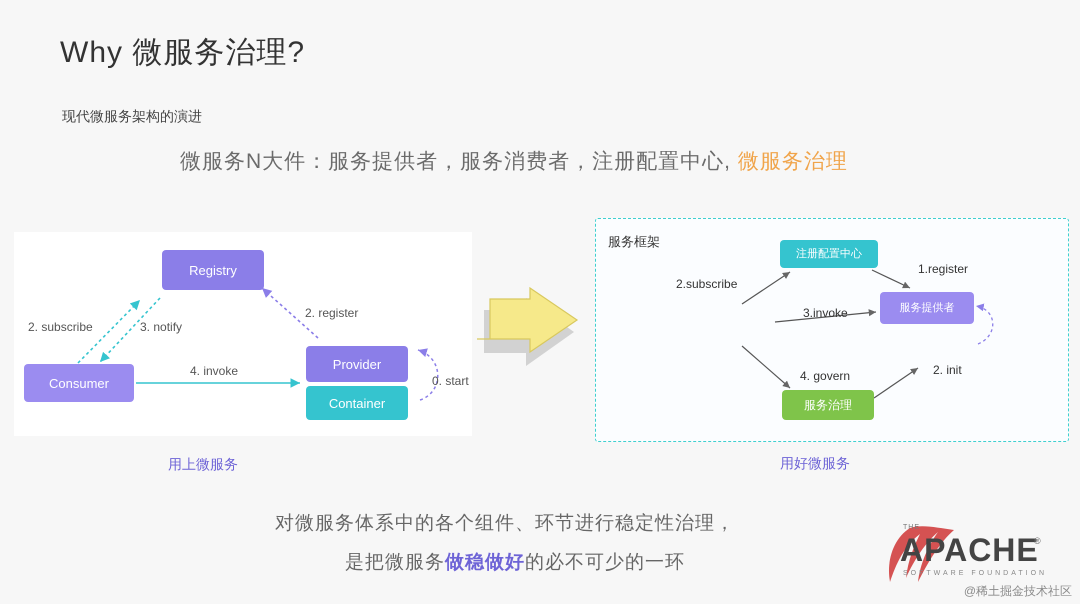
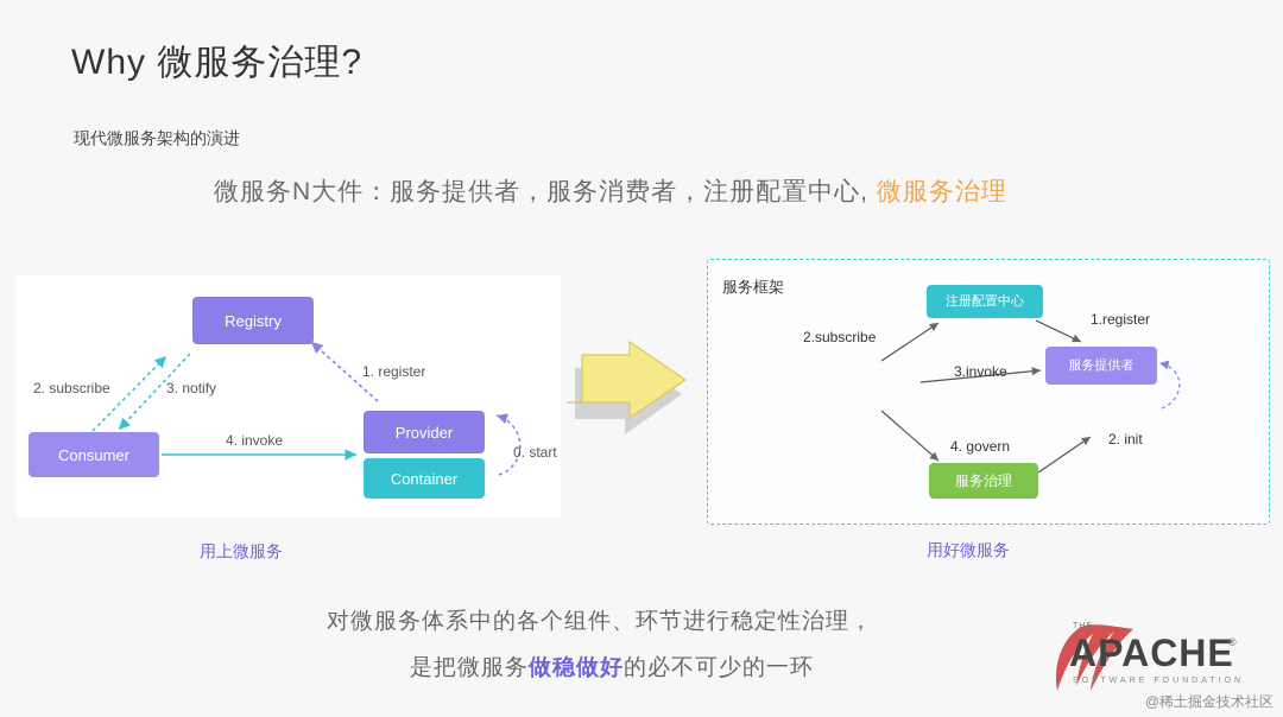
  Why 微服务治理?
  现代微服务架构的演进
  微服务N大件：服务提供者，服务消费者，注册配置中心, 微服务治理
  Registry
  Consumer
  Provider
  Container
  2. subscribe
  3. notify
- 2. register
+ 1. register
  4. invoke
  0. start
  用上微服务
  服务框架
  注册配置中心
  服务提供者
  服务治理
  2.subscribe
  1.register
  3.invoke
  4. govern
  2. init
  用好微服务
  对微服务体系中的各个组件、环节进行稳定性治理，
  是把微服务做稳做好的必不可少的一环
  APACHE
  ®
  @稀土掘金技术社区
